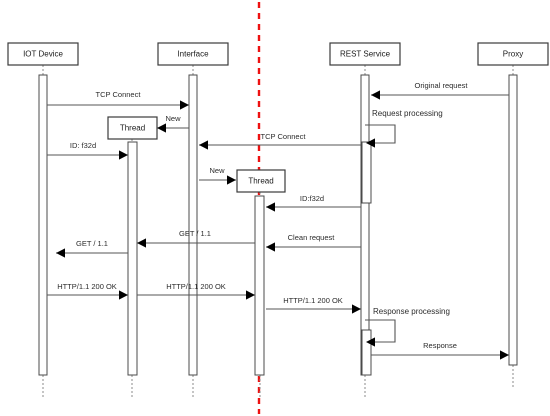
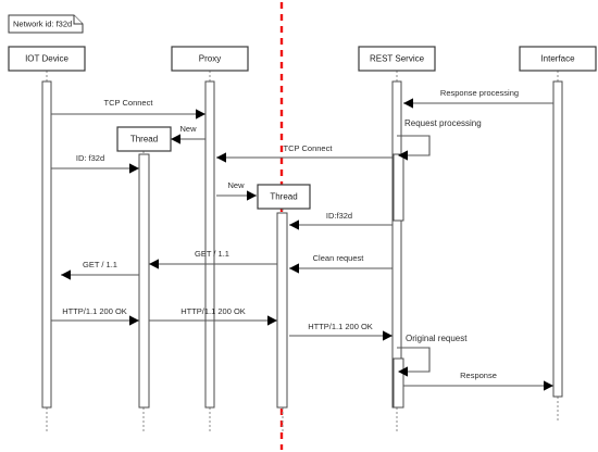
  IOT Device
- Interface
+ Proxy
  REST Service
- Proxy
+ Interface
  Thread
  Thread
+ Network id: f32d
  TCP Connect
  New
  ID: f32d
- Original request
+ Response processing
  Request processing
  TCP Connect
  New
  ID:f32d
  Clean request
  GET / 1.1
  GET / 1.1
  HTTP/1.1 200 OK
  HTTP/1.1 200 OK
  HTTP/1.1 200 OK
- Response processing
+ Original request
  Response
